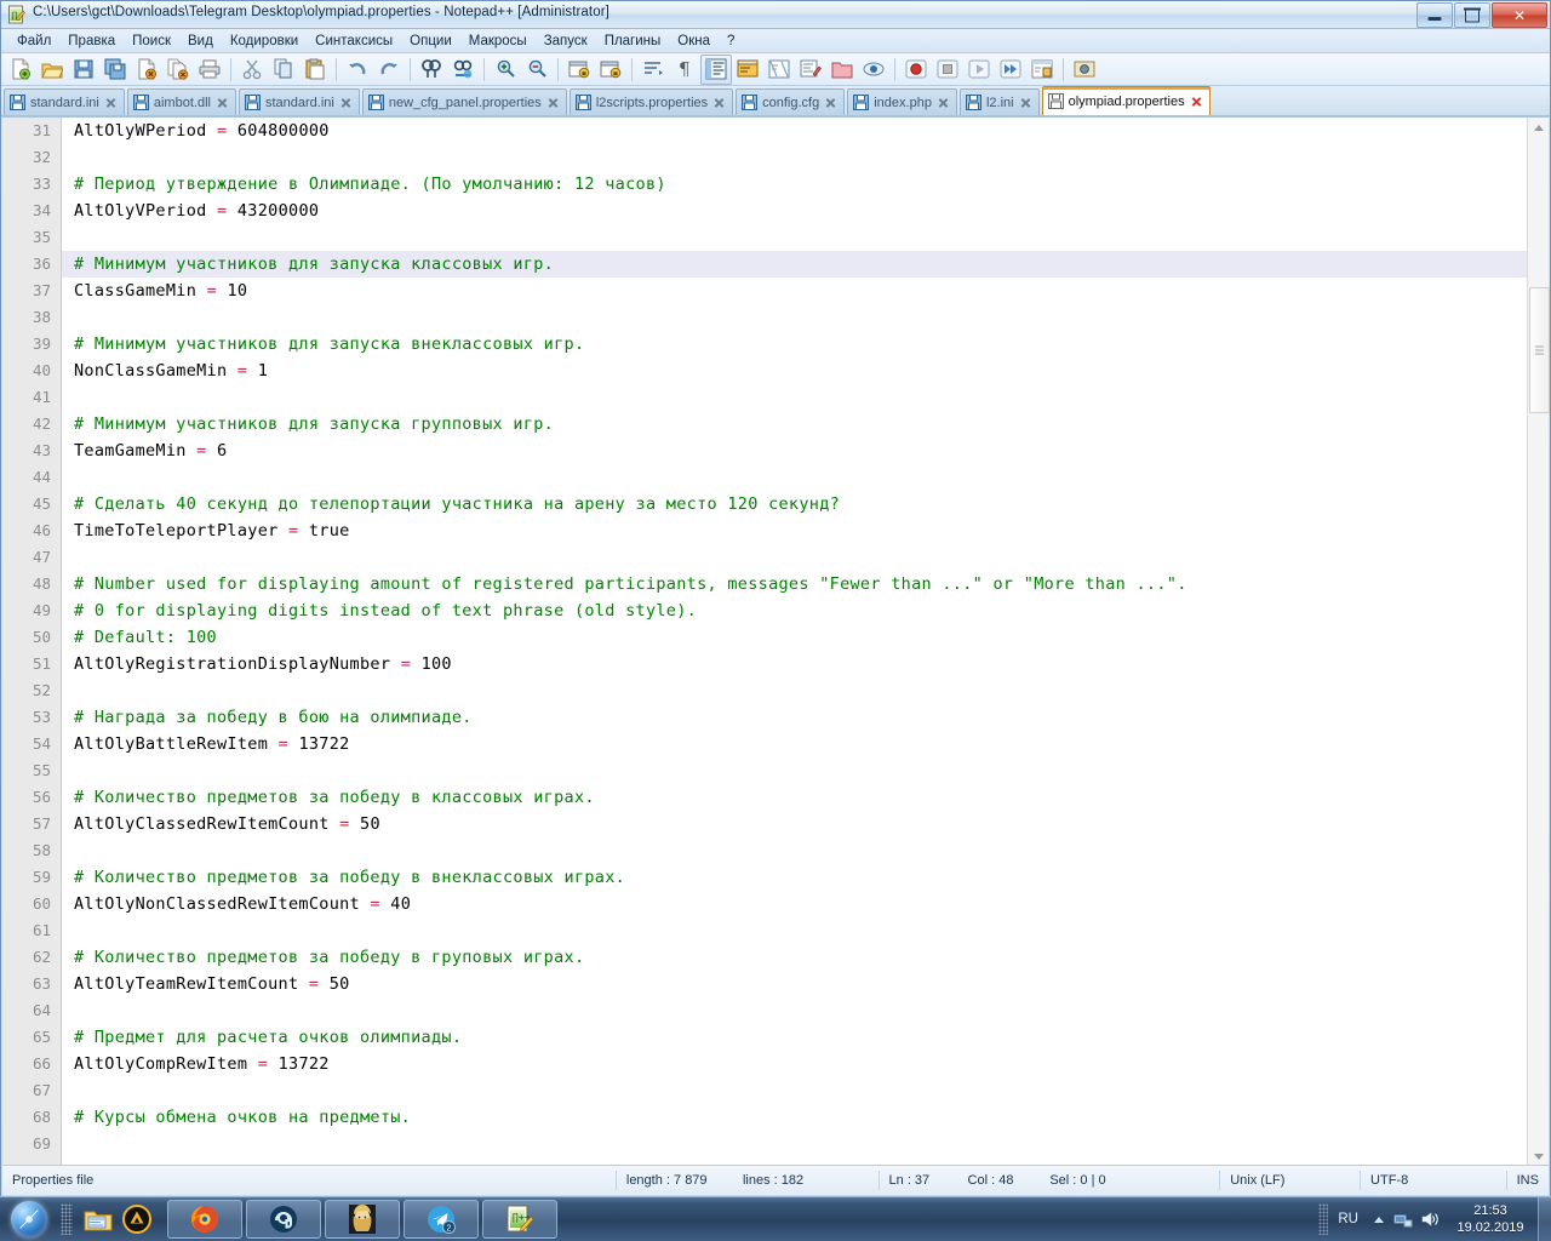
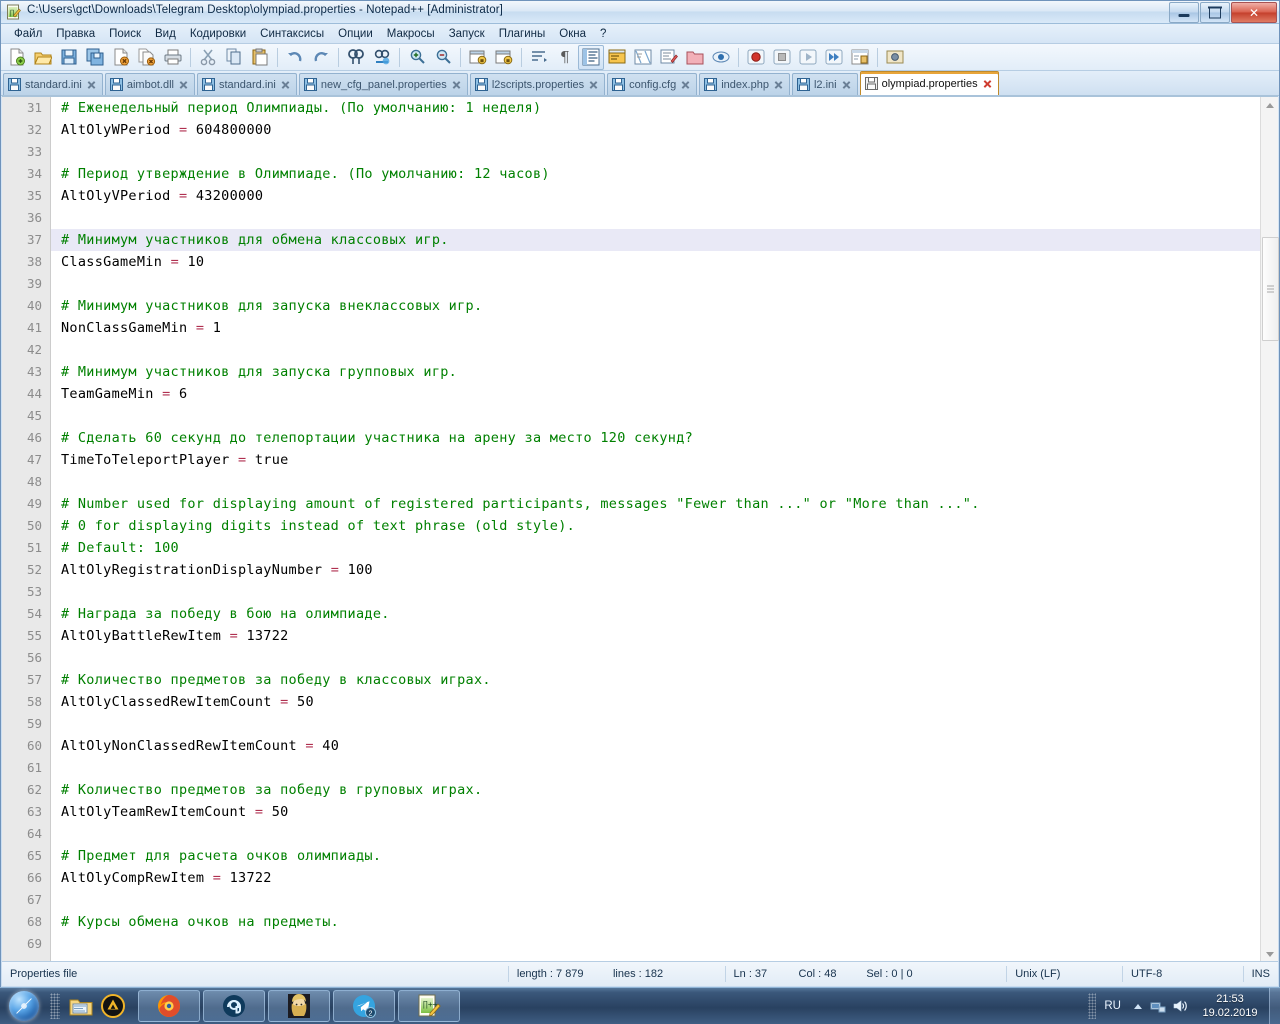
  ∏
  C:\Users\gct\Downloads\Telegram Desktop\olympiad.properties - Notepad++ [Administrator]
  ✕
  Файл
  Правка
  Поиск
  Вид
  Кодировки
  Синтаксисы
  Опции
  Макросы
  Запуск
  Плагины
  Окна
  ?
  ¶
  standard.ini
  aimbot.dll
  standard.ini
  new_cfg_panel.properties
  l2scripts.properties
  config.cfg
  index.php
  l2.ini
  olympiad.properties
  31
  32
  33
  34
  35
  36
  37
  38
  39
  40
  41
  42
  43
  44
  45
  46
  47
  48
  49
  50
  51
  52
  53
  54
  55
  56
  57
  58
  59
  60
  61
  62
  63
  64
  65
  66
  67
  68
  69
+ # Еженедельный период Олимпиады. (По умолчанию: 1 неделя)
  AltOlyWPeriod = 604800000
  # Период утверждение в Олимпиаде. (По умолчанию: 12 часов)
  AltOlyVPeriod = 43200000
- # Минимум участников для запуска классовых игр.
+ # Минимум участников для обмена классовых игр.
  ClassGameMin = 10
  # Минимум участников для запуска внеклассовых игр.
  NonClassGameMin = 1
  # Минимум участников для запуска групповых игр.
  TeamGameMin = 6
- # Сделать 40 секунд до телепортации участника на арену за место 120 секунд?
+ # Сделать 60 секунд до телепортации участника на арену за место 120 секунд?
  TimeToTeleportPlayer = true
  # Number used for displaying amount of registered participants, messages "Fewer than ..." or "More than ...".
  # 0 for displaying digits instead of text phrase (old style).
  # Default: 100
  AltOlyRegistrationDisplayNumber = 100
  # Награда за победу в бою на олимпиаде.
  AltOlyBattleRewItem = 13722
  # Количество предметов за победу в классовых играх.
  AltOlyClassedRewItemCount = 50
- # Количество предметов за победу в внеклассовых играх.
  AltOlyNonClassedRewItemCount = 40
  # Количество предметов за победу в груповых играх.
  AltOlyTeamRewItemCount = 50
  # Предмет для расчета очков олимпиады.
  AltOlyCompRewItem = 13722
  # Курсы обмена очков на предметы.
  Properties file
  length : 7 879
  lines : 182
  Ln : 37
  Col : 48
  Sel : 0 | 0
  Unix (LF)
  UTF-8
  INS
  ∏++
  RU
  21:53
  19.02.2019
